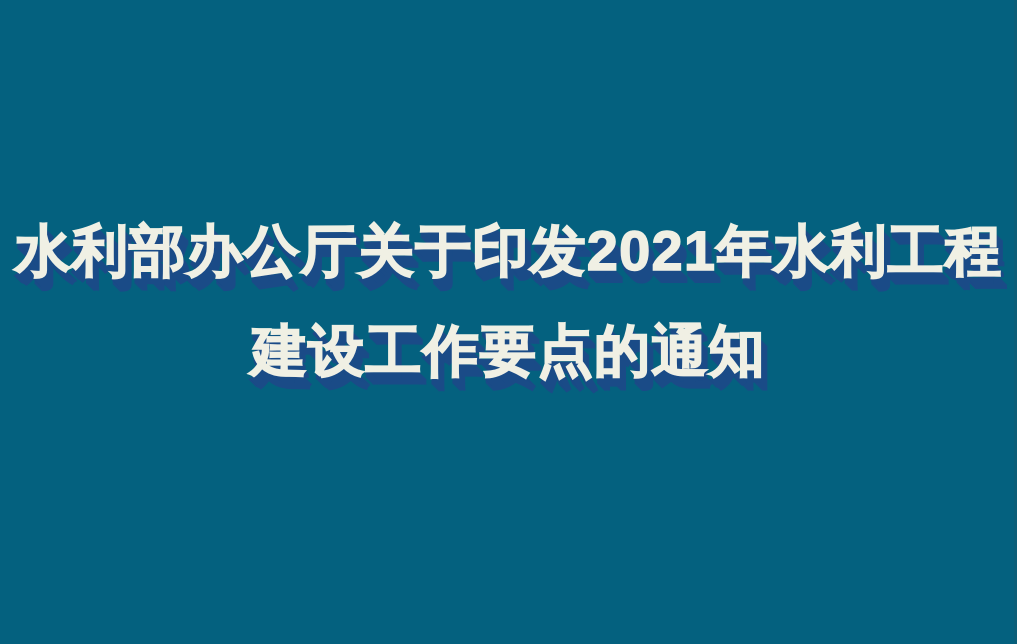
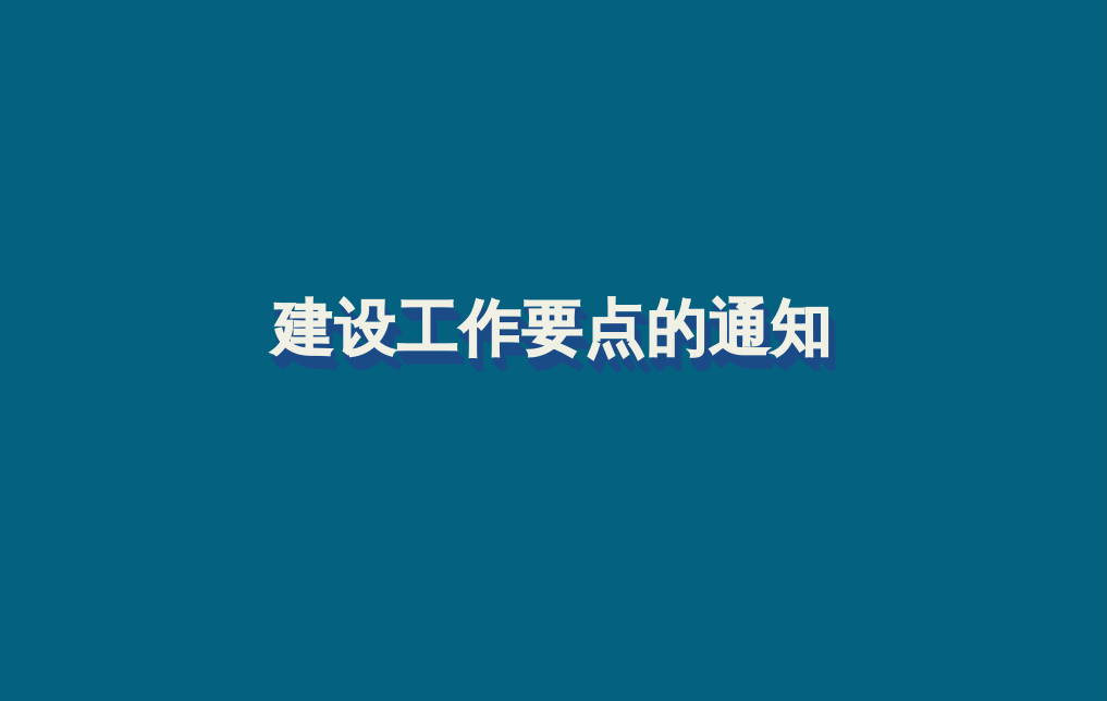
- 水利部办公厅关于印发2021年水利工程
  建设工作要点的通知
